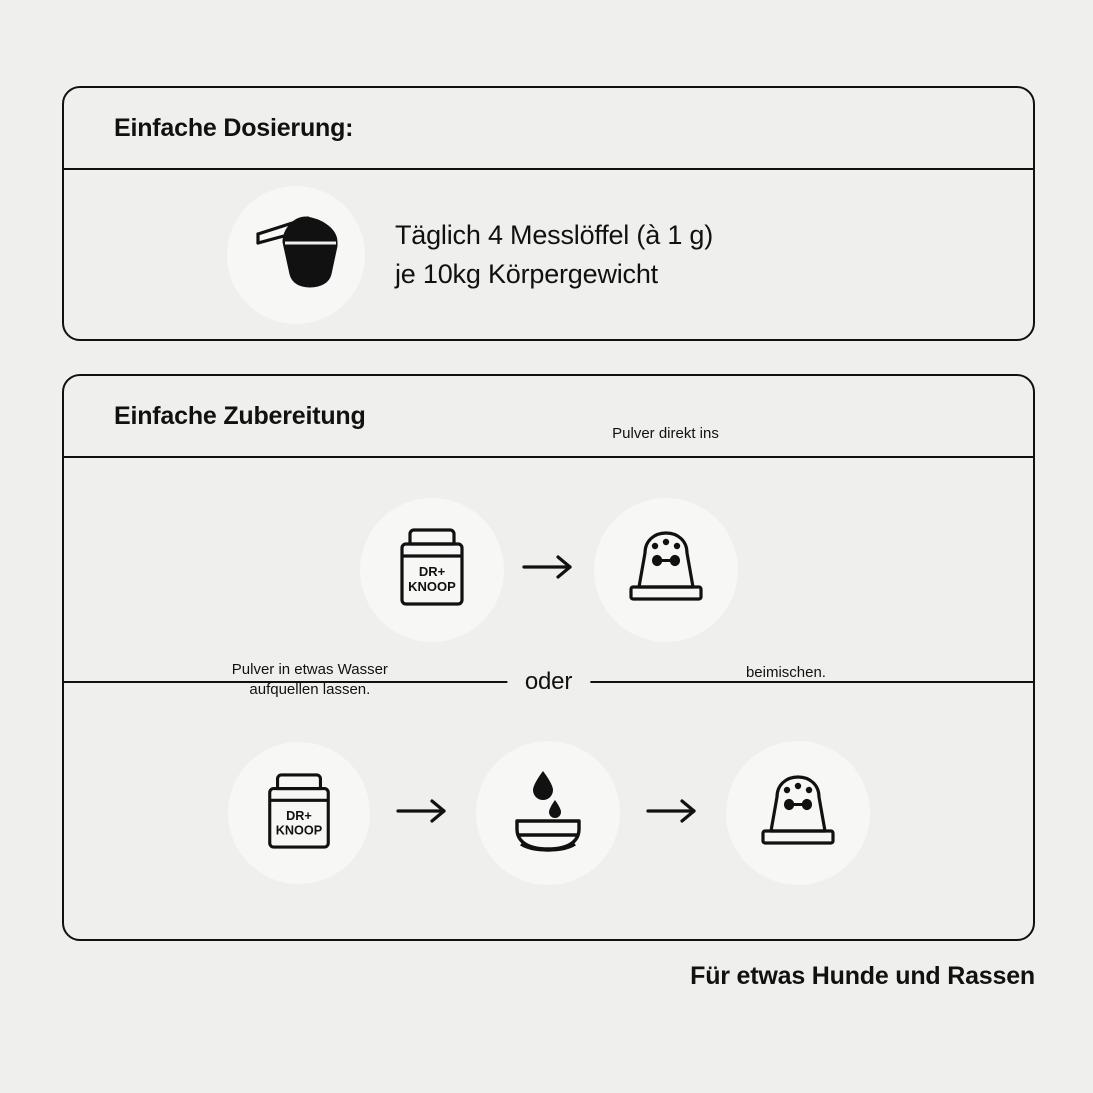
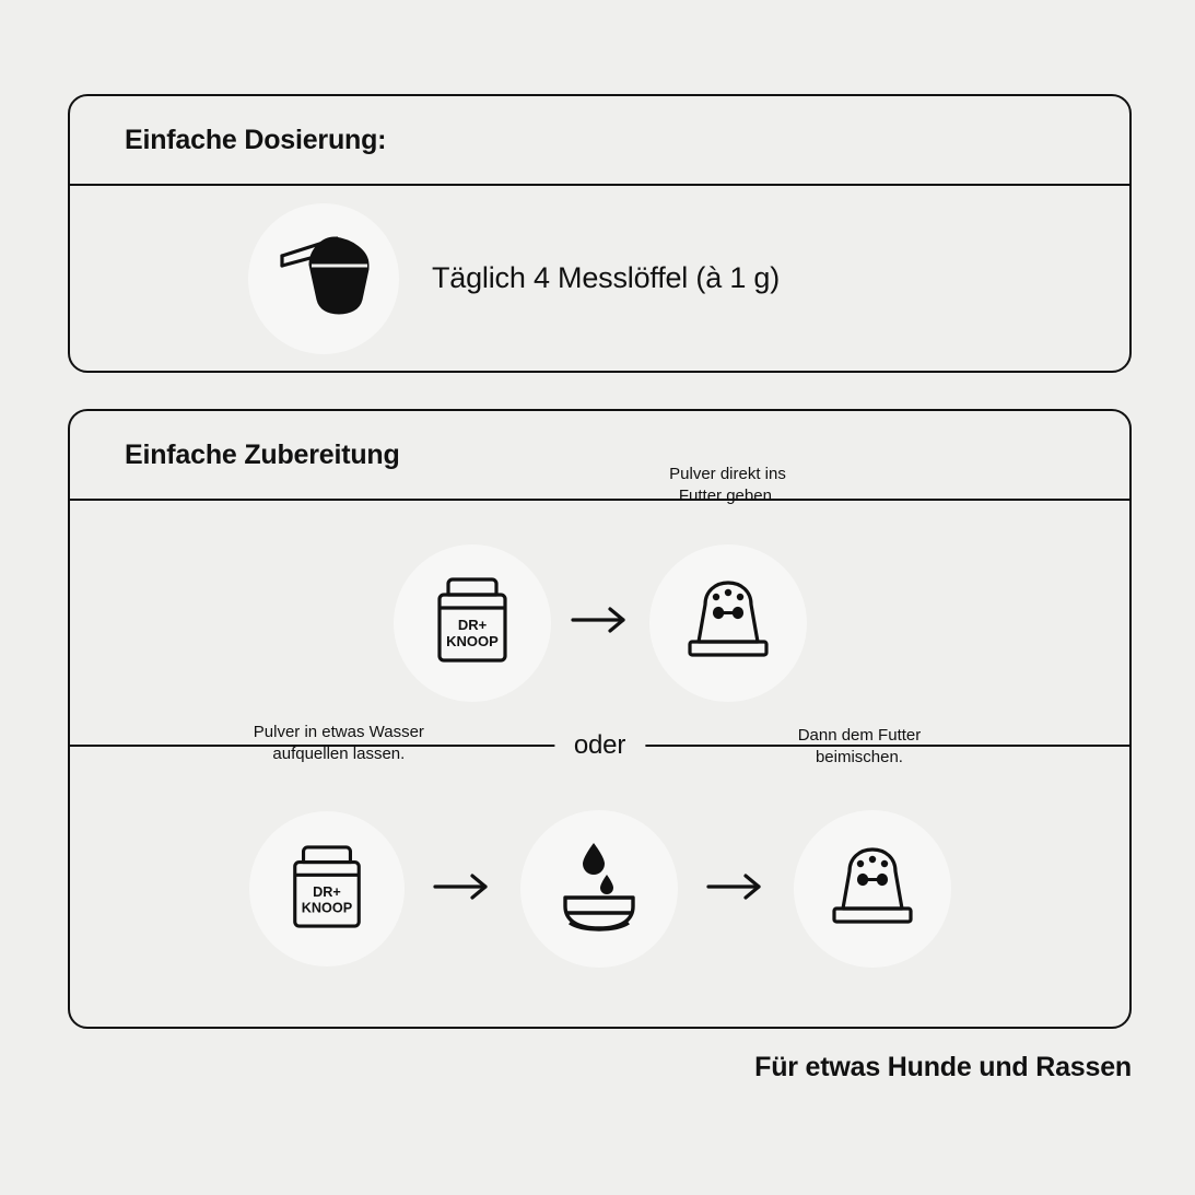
  Einfache Dosierung:
  Täglich 4 Messlöffel (à 1 g)
- je 10kg Körpergewicht
  Einfache Zubereitung
  DR+
  KNOOP
  Pulver direkt ins
+ Futter geben.
  oder
  Pulver in etwas Wasser
  aufquellen lassen.
  DR+
  KNOOP
+ Dann dem Futter
  beimischen.
  Für etwas Hunde und Rassen
